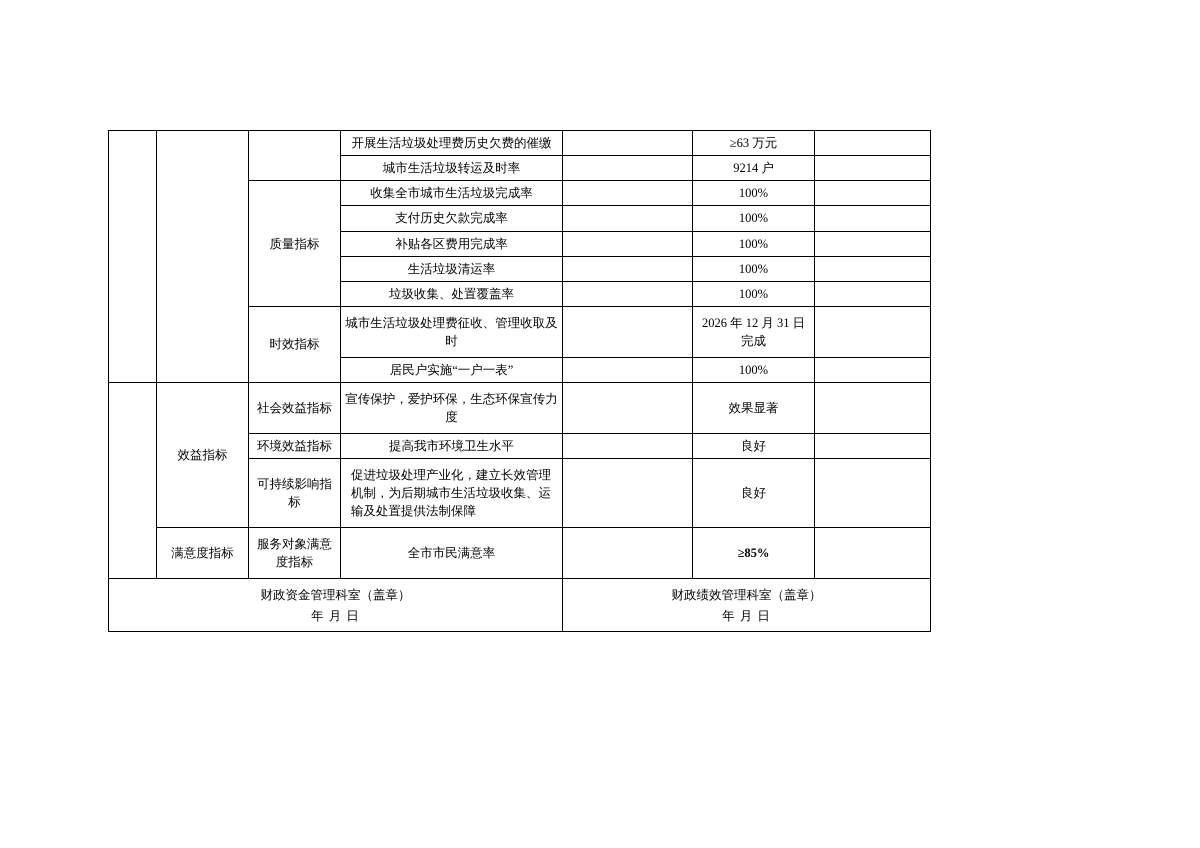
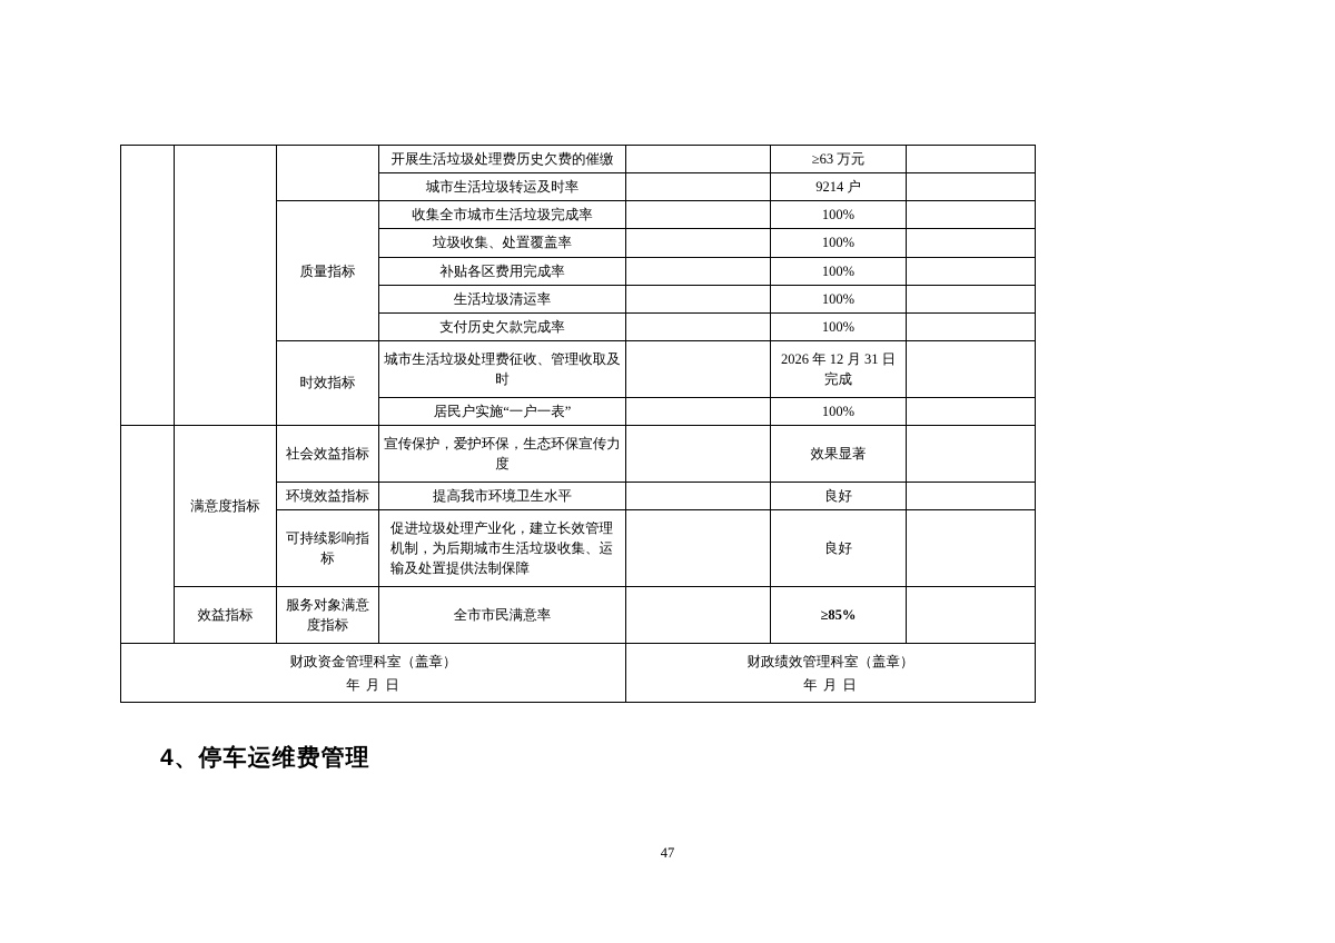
  			开展生活垃圾处理费历史欠费的催缴		≥63 万元
  城市生活垃圾转运及时率		9214 户
  质量指标	收集全市城市生活垃圾完成率		100%
- 支付历史欠款完成率		100%
+ 垃圾收集、处置覆盖率		100%
  补贴各区费用完成率		100%
  生活垃圾清运率		100%
- 垃圾收集、处置覆盖率		100%
+ 支付历史欠款完成率		100%
  时效指标	城市生活垃圾处理费征收、管理收取及时		2026 年 12 月 31 日完成
  居民户实施“一户一表”		100%
- 	效益指标	社会效益指标	宣传保护，爱护环保，生态环保宣传力度		效果显著
+ 	满意度指标	社会效益指标	宣传保护，爱护环保，生态环保宣传力度		效果显著
  环境效益指标	提高我市环境卫生水平		良好
  可持续影响指标	促进垃圾处理产业化，建立长效管理机制，为后期城市生活垃圾收集、运输及处置提供法制保障		良好
- 满意度指标	服务对象满意度指标	全市市民满意率		≥85%
+ 效益指标	服务对象满意度指标	全市市民满意率		≥85%
  财政资金管理科室（盖章） 年 月 日	财政绩效管理科室（盖章） 年 月 日
+ 4、停车运维费管理
+ 47
